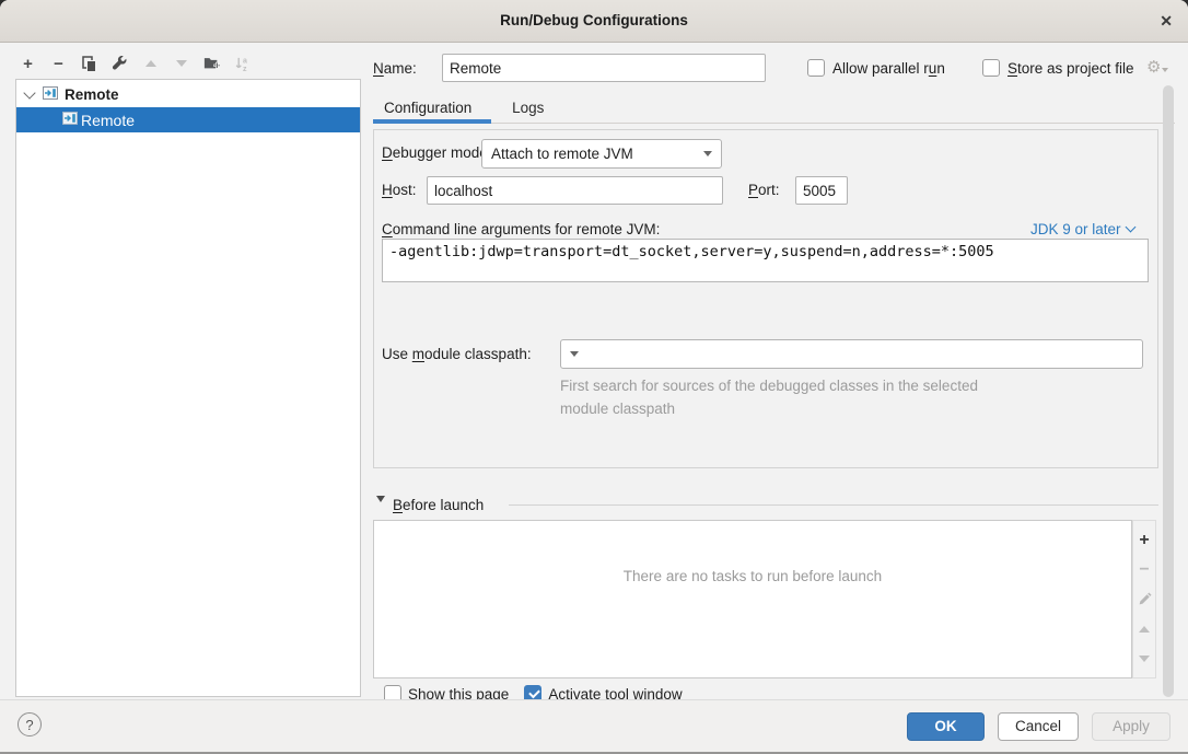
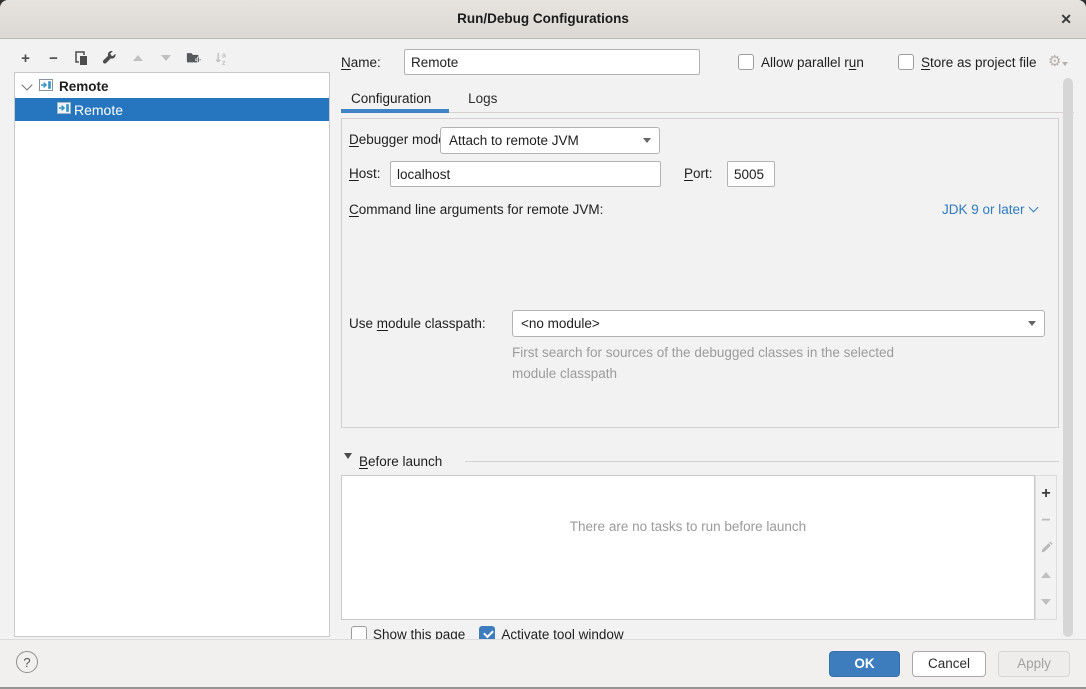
  Run/Debug Configurations
  ✕
  +
  −
  Remote
  Remote
  Name:
  Remote
  Allow parallel run
  Store as project file
  ⚙
  Configuration Logs
  Debugger mod
  Attach to remote JVM
  Host:
  localhost
  Port:
  5005
  Command line arguments for remote JVM:
  JDK 9 or later
- -agentlib:jdwp=transport=dt_socket,server=y,suspend=n,address=*:5005
  Use module classpath:
+ <no module>
  First search for sources of the debugged classes in the selected
  module classpath
  Before launch
  There are no tasks to run before launch
  +
  −
  Show this page
  Activate tool window
  ?
  OK
  Cancel
  Apply
